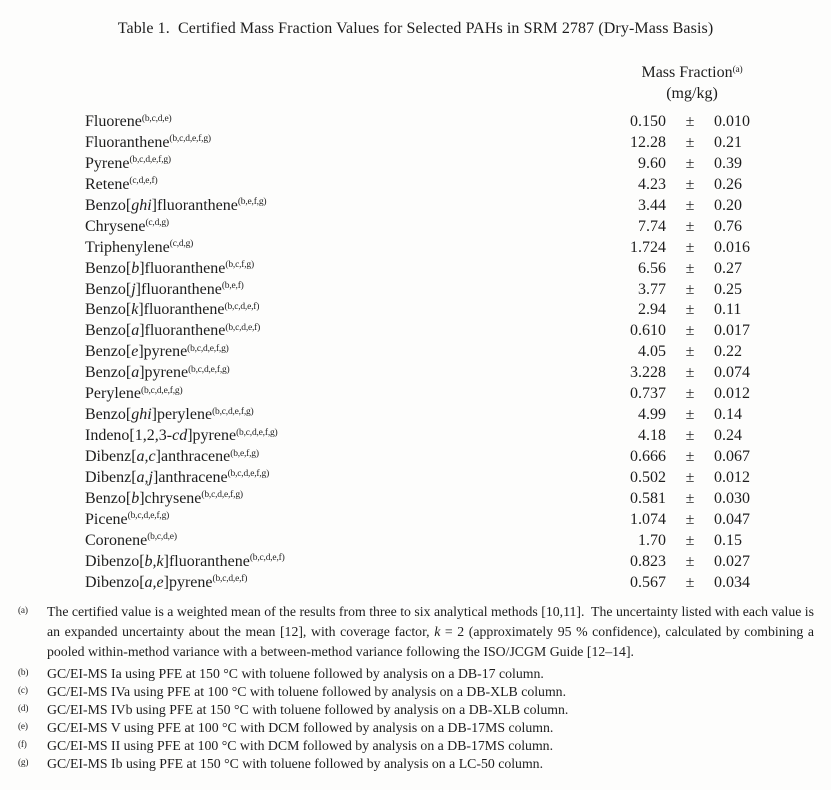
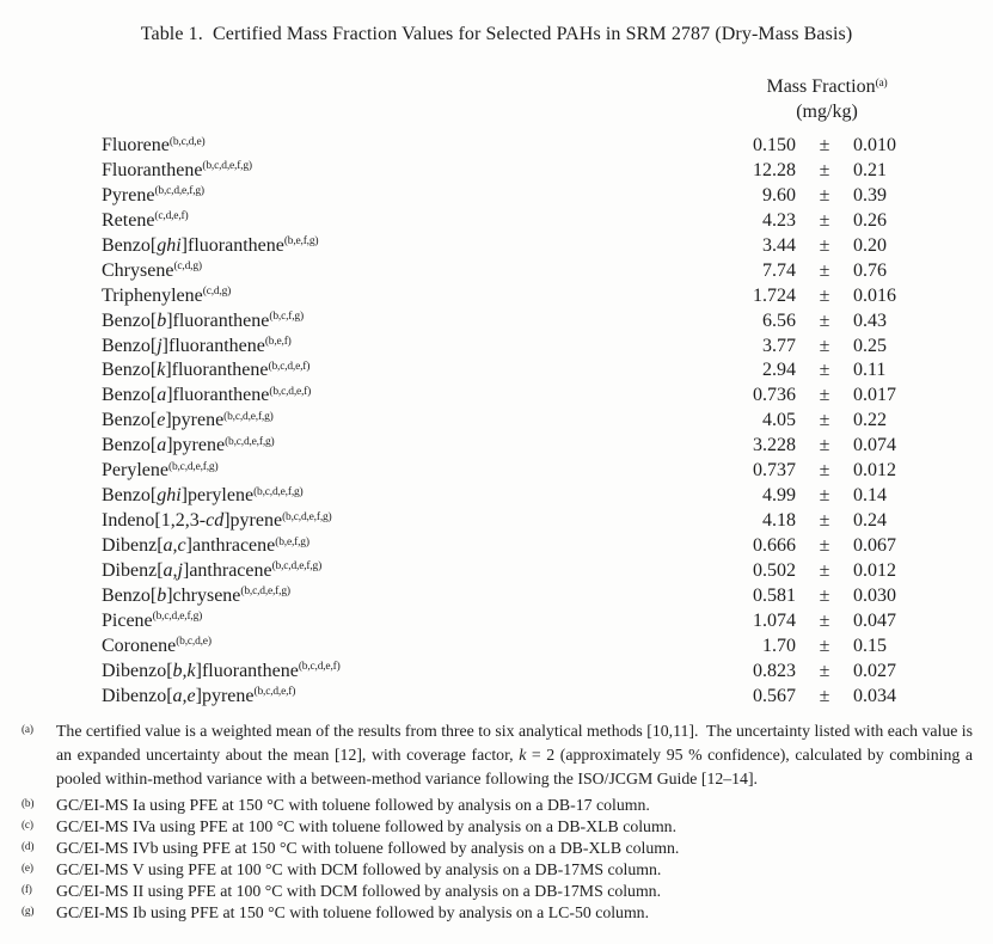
  Table 1. Certified Mass Fraction Values for Selected PAHs in SRM 2787 (Dry-Mass Basis)
  Mass Fraction(a)
  (mg/kg)
  Fluorene(b,c,d,e)
  0.150
  ±
  0.010
  Fluoranthene(b,c,d,e,f,g)
  12.28
  ±
  0.21
  Pyrene(b,c,d,e,f,g)
  9.60
  ±
  0.39
  Retene(c,d,e,f)
  4.23
  ±
  0.26
  Benzo[ghi]fluoranthene(b,e,f,g)
  3.44
  ±
  0.20
  Chrysene(c,d,g)
  7.74
  ±
  0.76
  Triphenylene(c,d,g)
  1.724
  ±
  0.016
  Benzo[b]fluoranthene(b,c,f,g)
  6.56
  ±
- 0.27
+ 0.43
  Benzo[j]fluoranthene(b,e,f)
  3.77
  ±
  0.25
  Benzo[k]fluoranthene(b,c,d,e,f)
  2.94
  ±
  0.11
  Benzo[a]fluoranthene(b,c,d,e,f)
- 0.610
+ 0.736
  ±
  0.017
  Benzo[e]pyrene(b,c,d,e,f,g)
  4.05
  ±
  0.22
  Benzo[a]pyrene(b,c,d,e,f,g)
  3.228
  ±
  0.074
  Perylene(b,c,d,e,f,g)
  0.737
  ±
  0.012
  Benzo[ghi]perylene(b,c,d,e,f,g)
  4.99
  ±
  0.14
  Indeno[1,2,3-cd]pyrene(b,c,d,e,f,g)
  4.18
  ±
  0.24
  Dibenz[a,c]anthracene(b,e,f,g)
  0.666
  ±
  0.067
  Dibenz[a,j]anthracene(b,c,d,e,f,g)
  0.502
  ±
  0.012
  Benzo[b]chrysene(b,c,d,e,f,g)
  0.581
  ±
  0.030
  Picene(b,c,d,e,f,g)
  1.074
  ±
  0.047
  Coronene(b,c,d,e)
  1.70
  ±
  0.15
  Dibenzo[b,k]fluoranthene(b,c,d,e,f)
  0.823
  ±
  0.027
  Dibenzo[a,e]pyrene(b,c,d,e,f)
  0.567
  ±
  0.034
  (a)
  The certified value is a weighted mean of the results from three to six analytical methods [10,11]. The uncertainty listed with each value is an expanded uncertainty about the mean [12], with coverage factor, k = 2 (approximately 95 % confidence), calculated by combining a pooled within-method variance with a between-method variance following the ISO/JCGM Guide [12–14].
  (b)
  GC/EI-MS Ia using PFE at 150 °C with toluene followed by analysis on a DB-17 column.
  (c)
  GC/EI-MS IVa using PFE at 100 °C with toluene followed by analysis on a DB-XLB column.
  (d)
  GC/EI-MS IVb using PFE at 150 °C with toluene followed by analysis on a DB-XLB column.
  (e)
  GC/EI-MS V using PFE at 100 °C with DCM followed by analysis on a DB-17MS column.
  (f)
  GC/EI-MS II using PFE at 100 °C with DCM followed by analysis on a DB-17MS column.
  (g)
  GC/EI-MS Ib using PFE at 150 °C with toluene followed by analysis on a LC-50 column.
